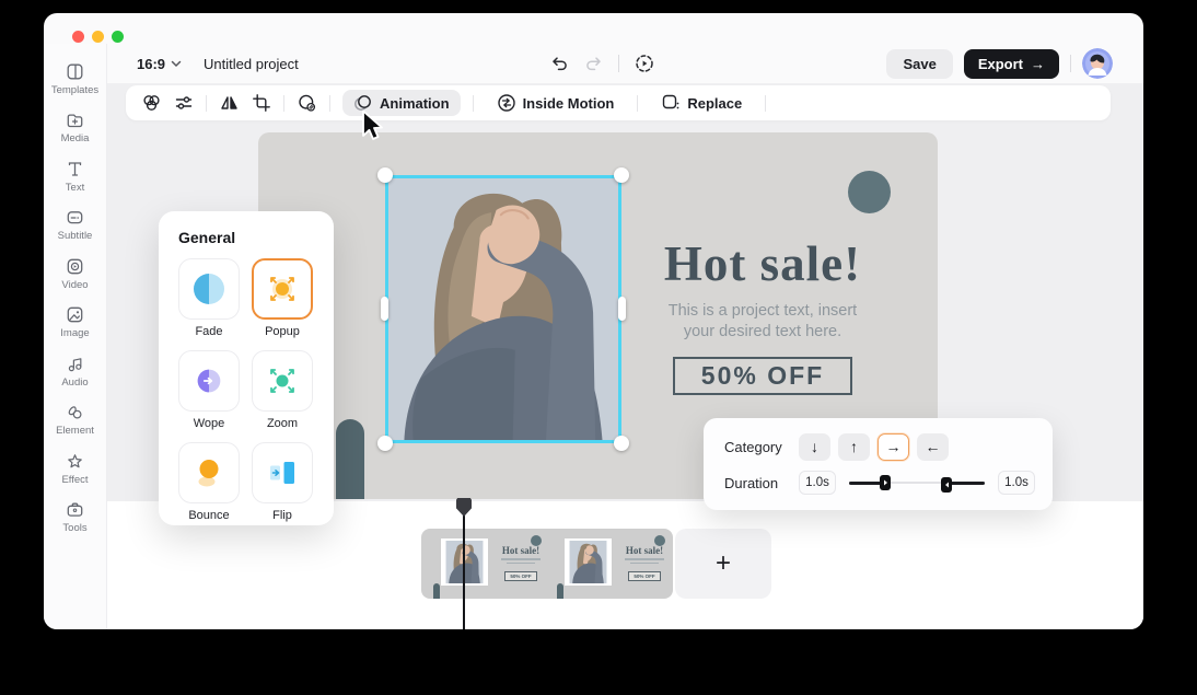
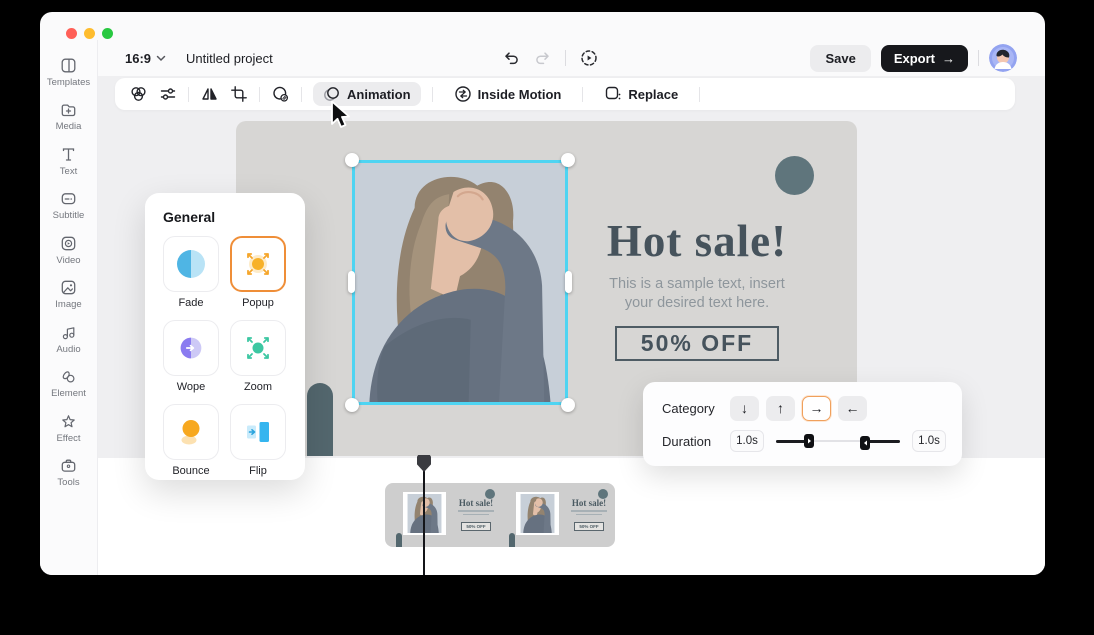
  16:9
  Untitled project
  Save
  Export
  →
  Templates
  Media
  Text
  Subtitle
  Video
  Image
  Audio
  Element
  Effect
  Tools
  Hot sale!
  Hot sale!
- +
  Animation
  Inside Motion
  Replace
  Hot sale!
- This is a project text, insert
+ This is a sample text, insert
  your desired text here.
  50% OFF
  General
  Fade
  Popup
  Wope
  Zoom
  Bounce
  Flip
  Category
  ↓
  ↑
  →
  ←
  Duration
  1.0s
  1.0s
